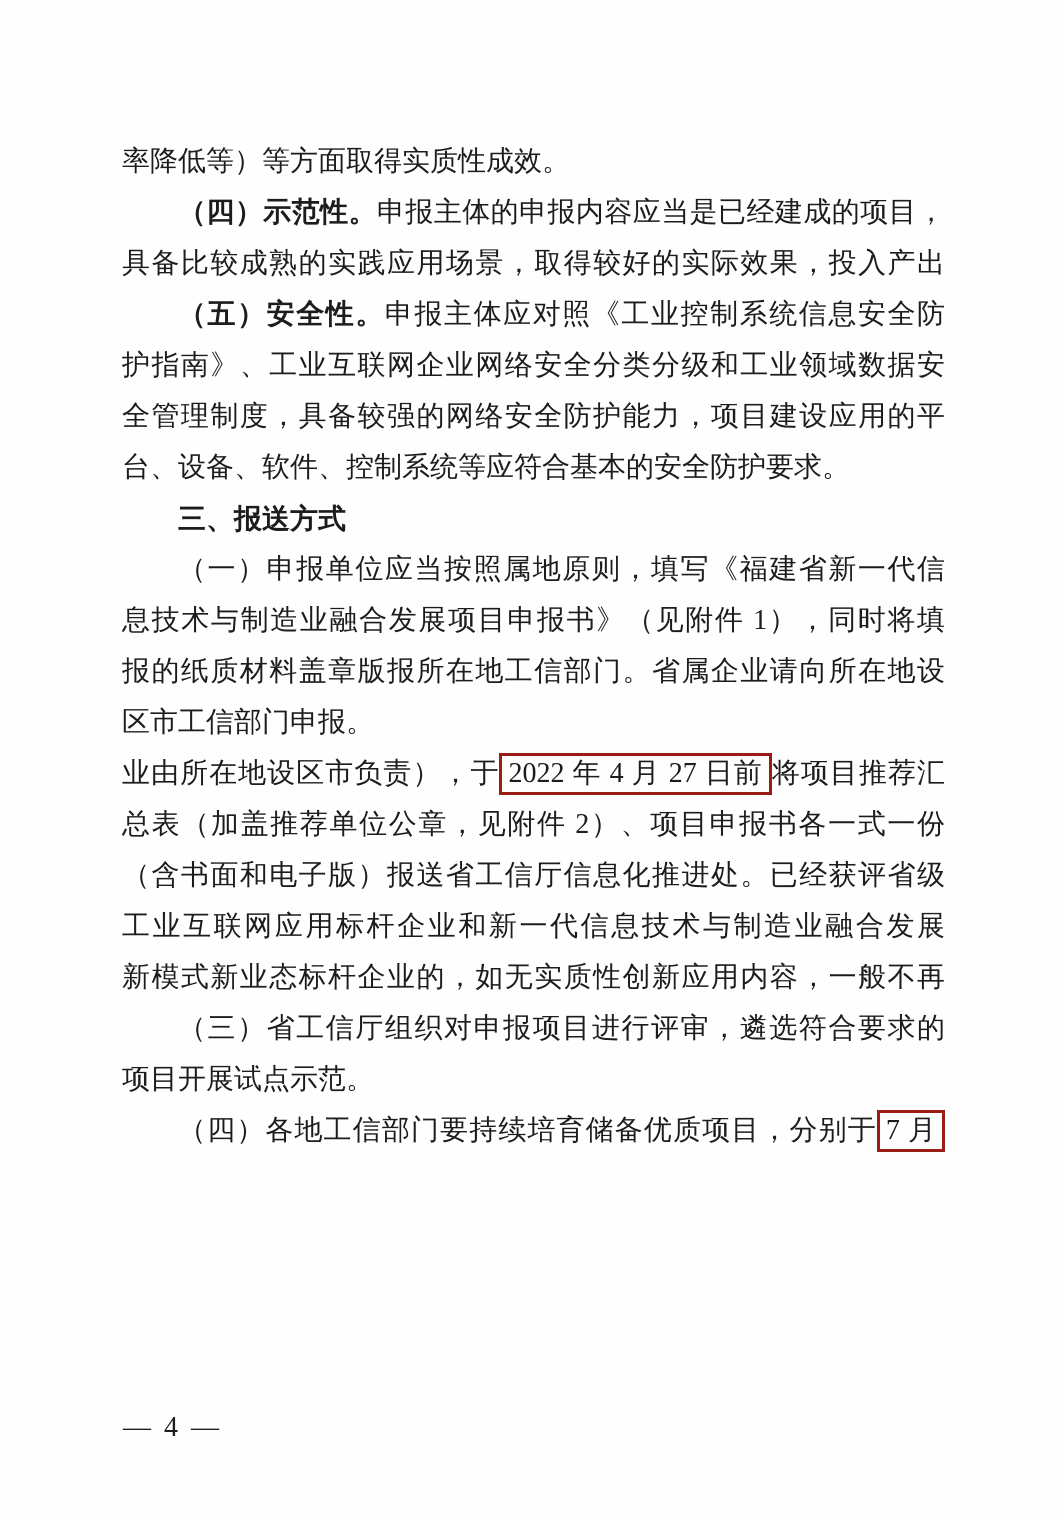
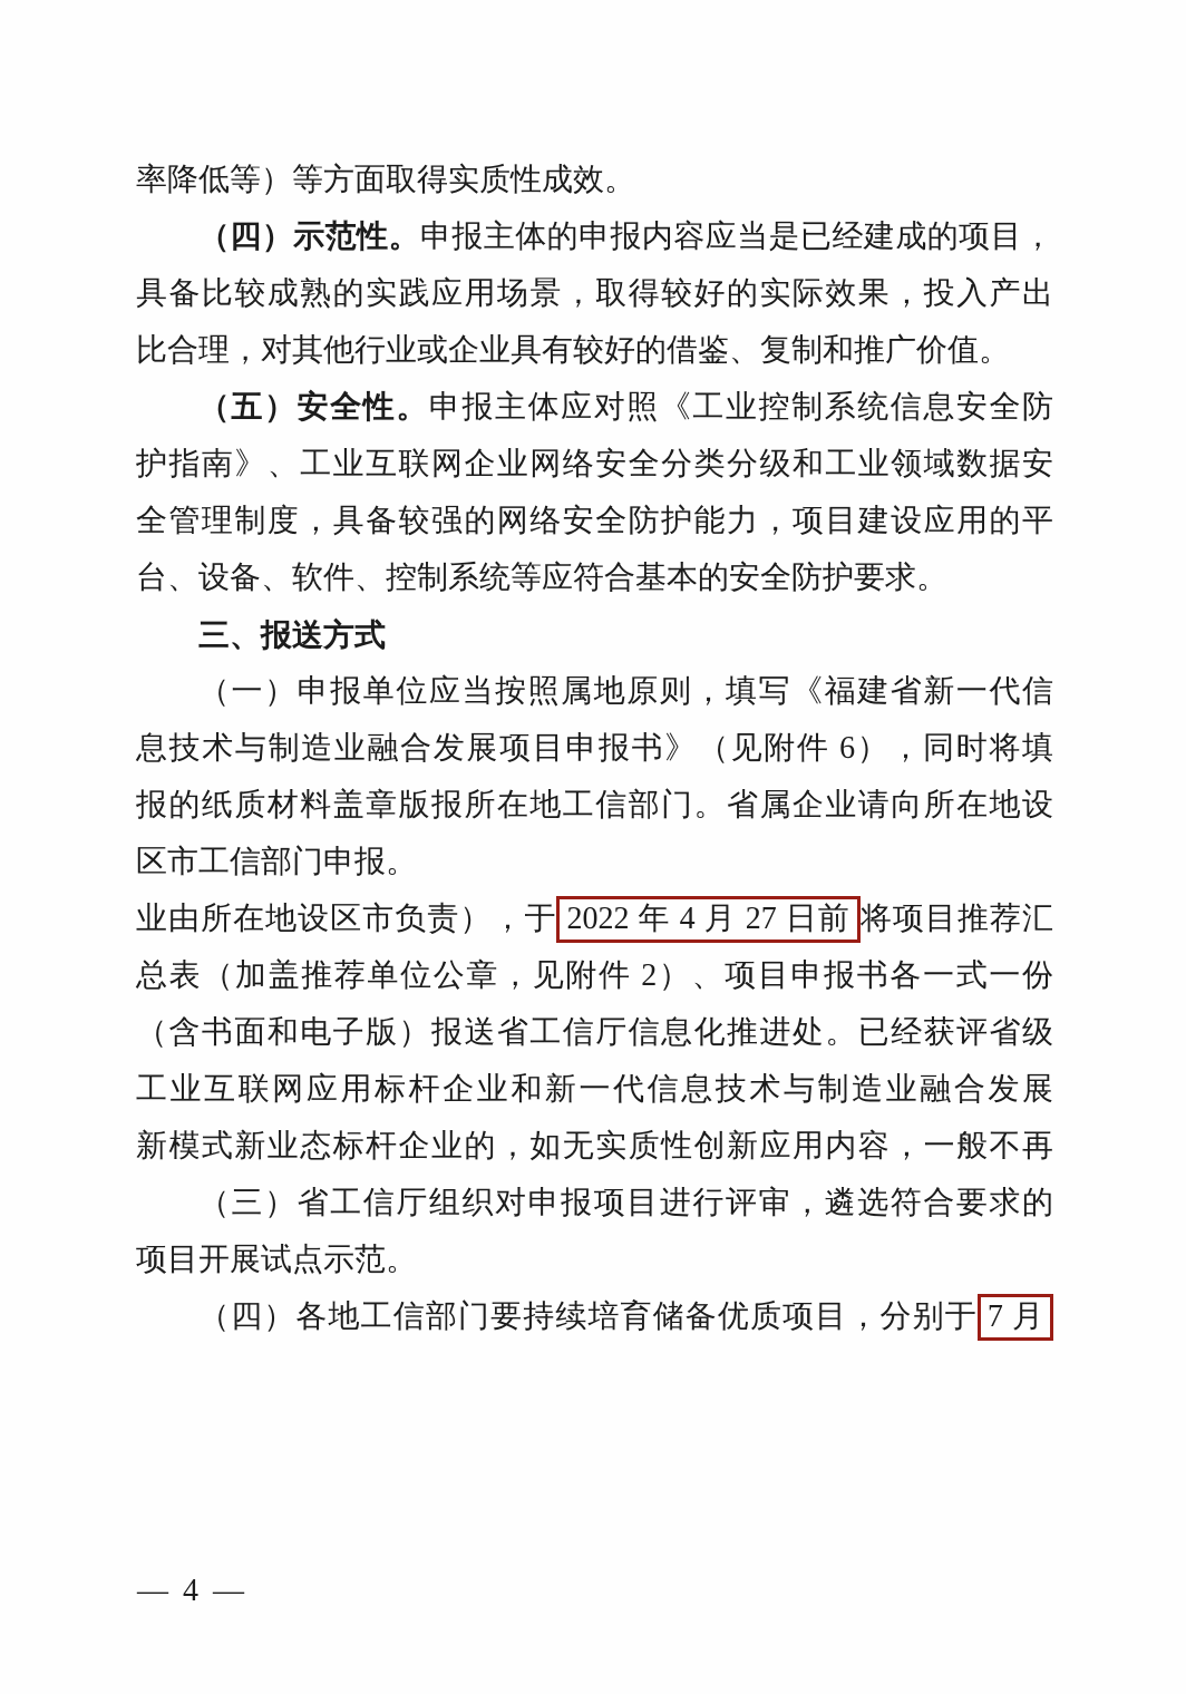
  率降低等）等方面取得实质性成效。
  （四）示范性。申报主体的申报内容应当是已经建成的项目，
  具备比较成熟的实践应用场景，取得较好的实际效果，投入产出
+ 比合理，对其他行业或企业具有较好的借鉴、复制和推广价值。
  （五）安全性。申报主体应对照《工业控制系统信息安全防
  护指南》、工业互联网企业网络安全分类分级和工业领域数据安
  全管理制度，具备较强的网络安全防护能力，项目建设应用的平
  台、设备、软件、控制系统等应符合基本的安全防护要求。
  三、报送方式
  （一）申报单位应当按照属地原则，填写《福建省新一代信
- 息技术与制造业融合发展项目申报书》（见附件 1），同时将填
+ 息技术与制造业融合发展项目申报书》（见附件 6），同时将填
  报的纸质材料盖章版报所在地工信部门。省属企业请向所在地设
  区市工信部门申报。
  业由所在地设区市负责），于 2022 年 4 月 27 日前 将项目推荐汇
  总表（加盖推荐单位公章，见附件 2）、项目申报书各一式一份
  （含书面和电子版）报送省工信厅信息化推进处。已经获评省级
  工业互联网应用标杆企业和新一代信息技术与制造业融合发展
  新模式新业态标杆企业的，如无实质性创新应用内容，一般不再
  （三）省工信厅组织对申报项目进行评审，遴选符合要求的
  项目开展试点示范。
  （四）各地工信部门要持续培育储备优质项目，分别于 7 月
  — 4 —
